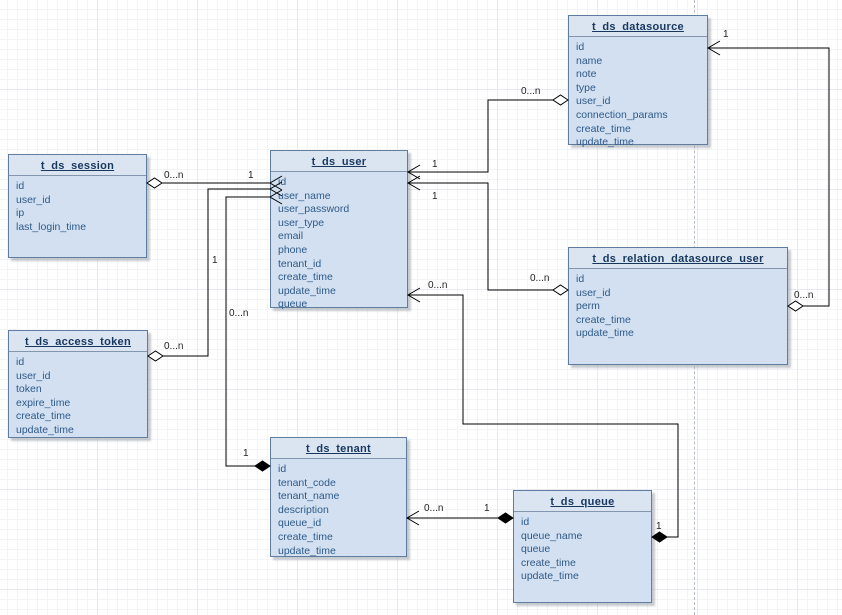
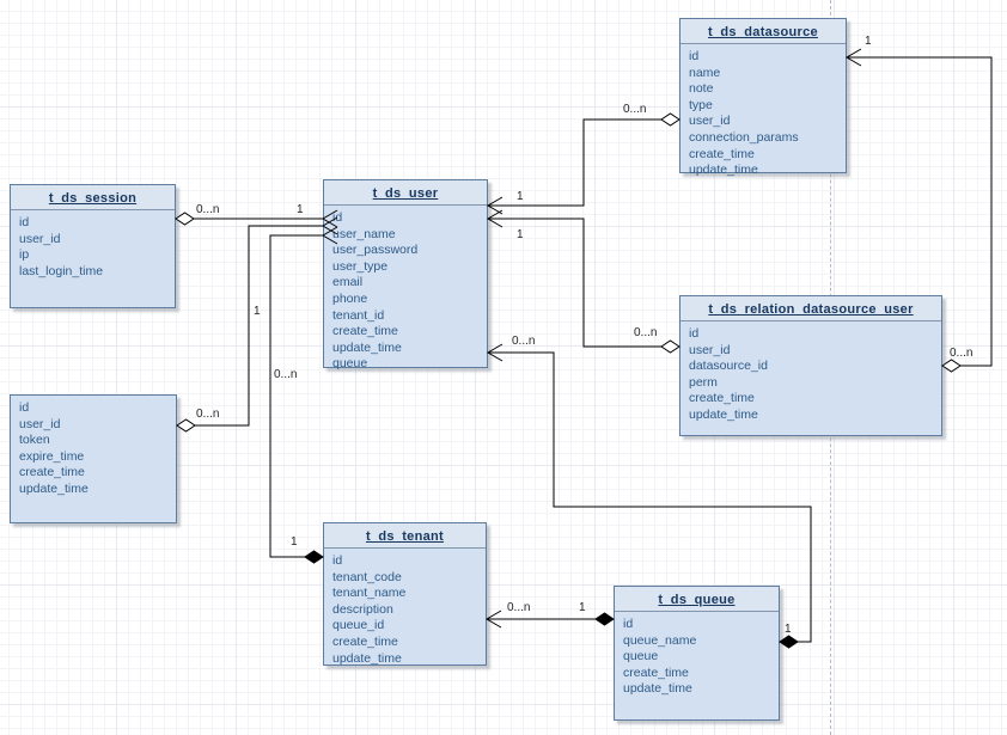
  t_ds_session
  id
  user_id
  ip
  last_login_time
- t_ds_access_token
  id
  user_id
  token
  expire_time
  create_time
  update_time
  t_ds_user
  id
  ser_name
  user_password
  user_type
  email
  phone
  tenant_id
  create_time
  update_time
  queue
  t_ds_datasource
  id
  name
  note
  type
  user_id
  connection_params
  create_time
  update_time
  t_ds_relation_datasource_user
  id
  user_id
+ datasource_id
  perm
  create_time
  update_time
  t_ds_tenant
  id
  tenant_code
  tenant_name
  description
  queue_id
  create_time
  update_time
  t_ds_queue
  id
  queue_name
  queue
  create_time
  update_time
  0...n
  1
  0...n
  1
  1
  0...n
  0...n
  1
  0...n
  1
  0...n
  1
  1
  0...n
  1
  0...n
